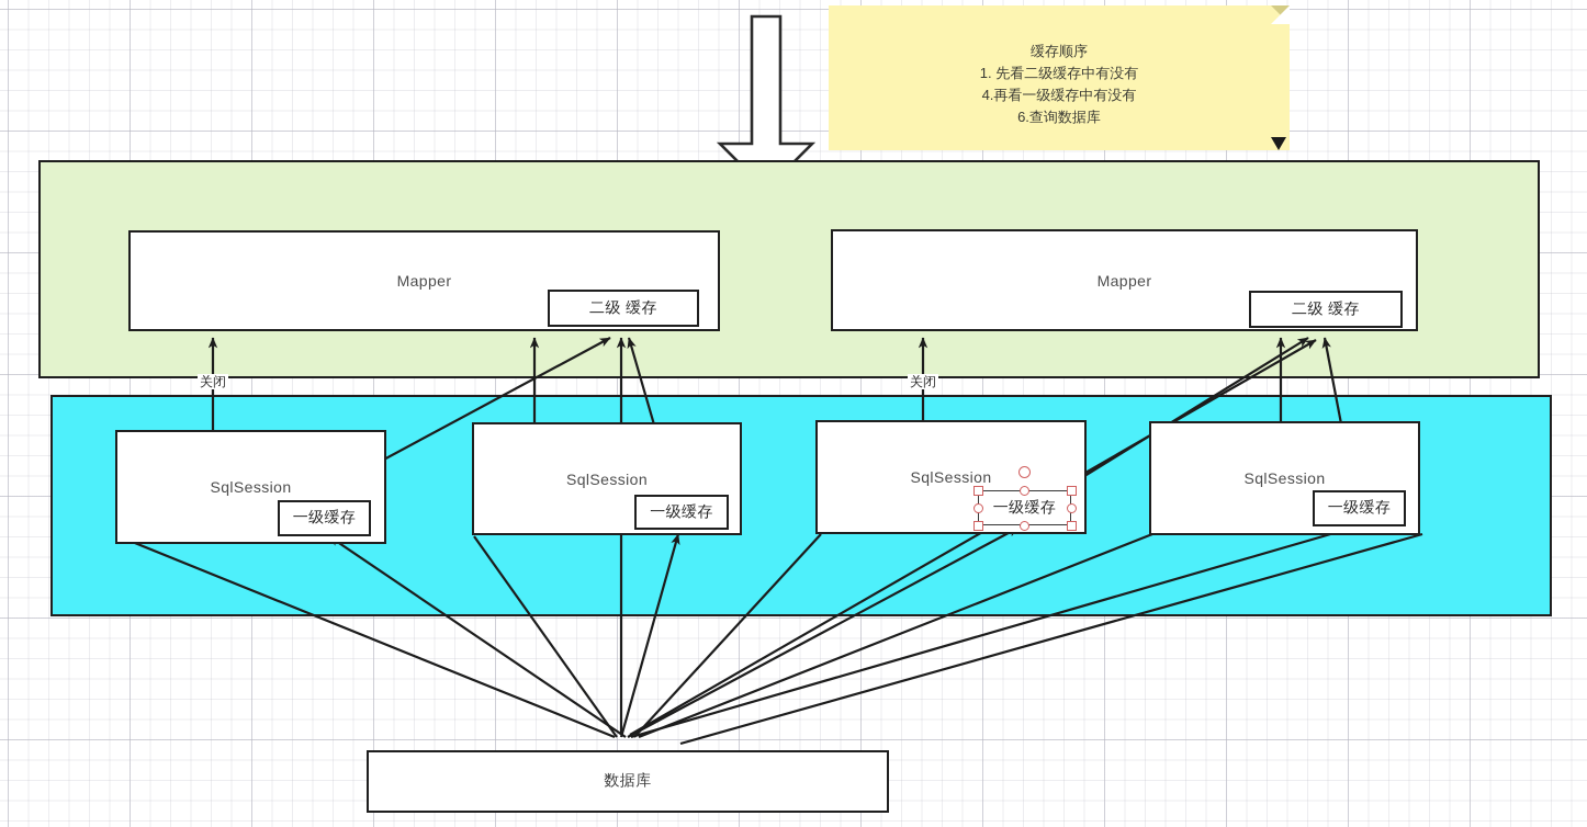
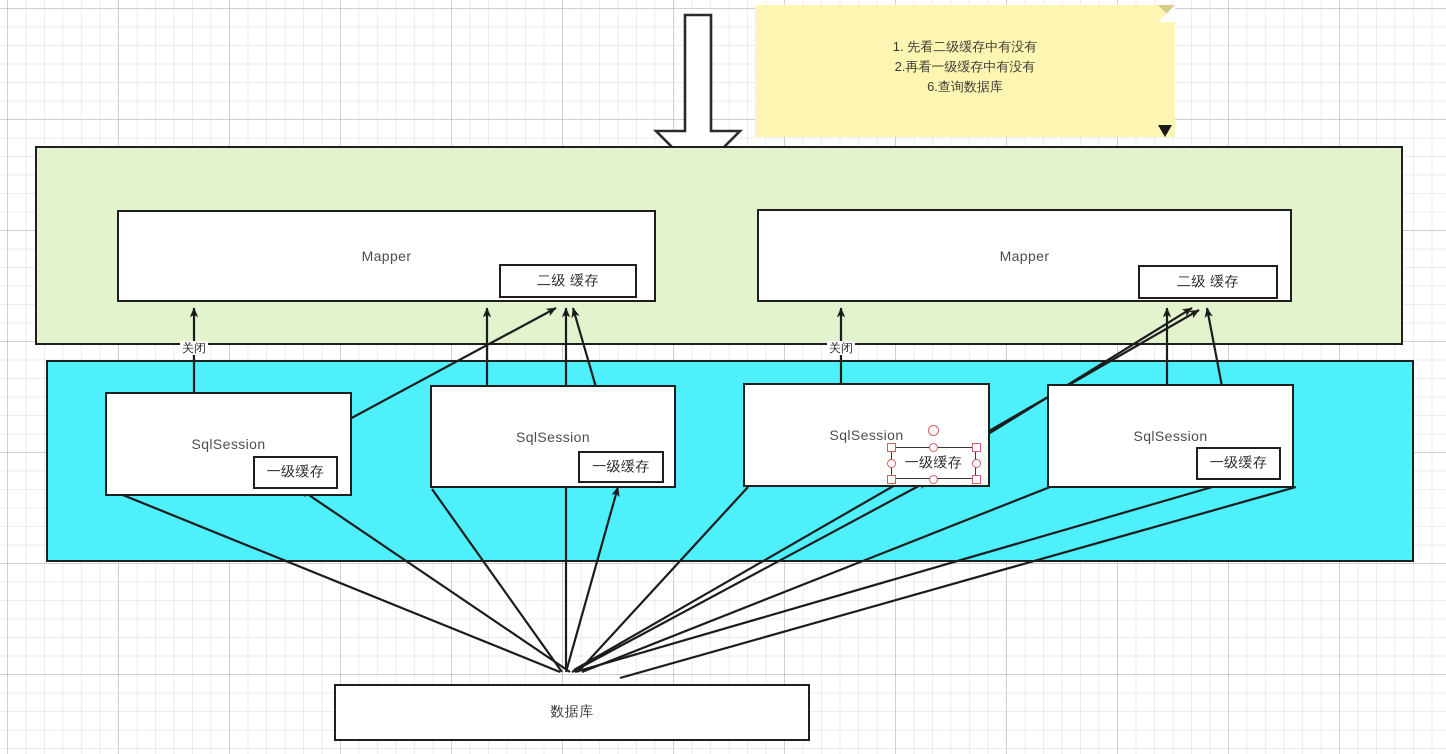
- 缓存顺序
  1. 先看二级缓存中有没有
- 4.再看一级缓存中有没有
+ 2.再看一级缓存中有没有
  6.查询数据库
  Mapper
  二级 缓存
  Mapper
  二级 缓存
  SqlSession
  一级缓存
  SqlSession
  一级缓存
  SqlSession
  一级缓存
  SqlSession
  一级缓存
  数据库
  关闭
  关闭
